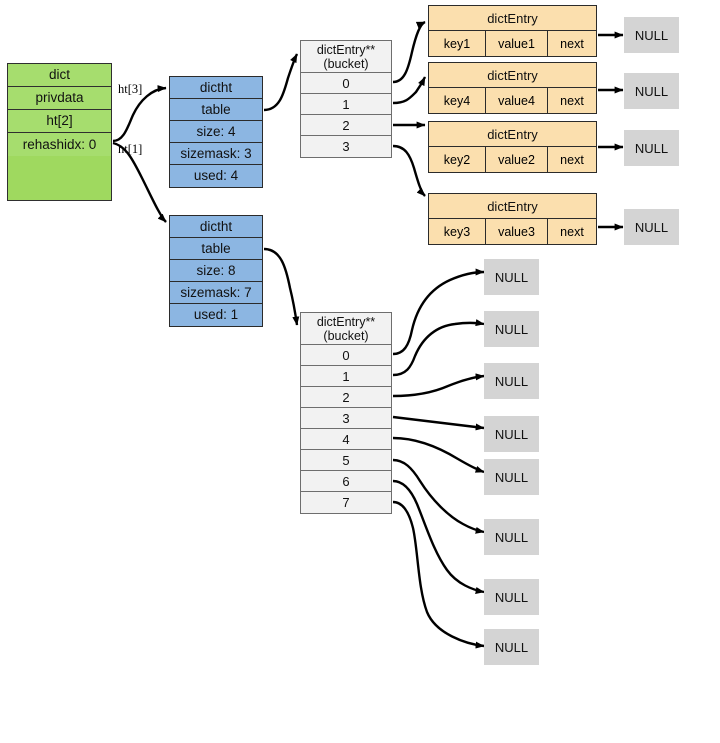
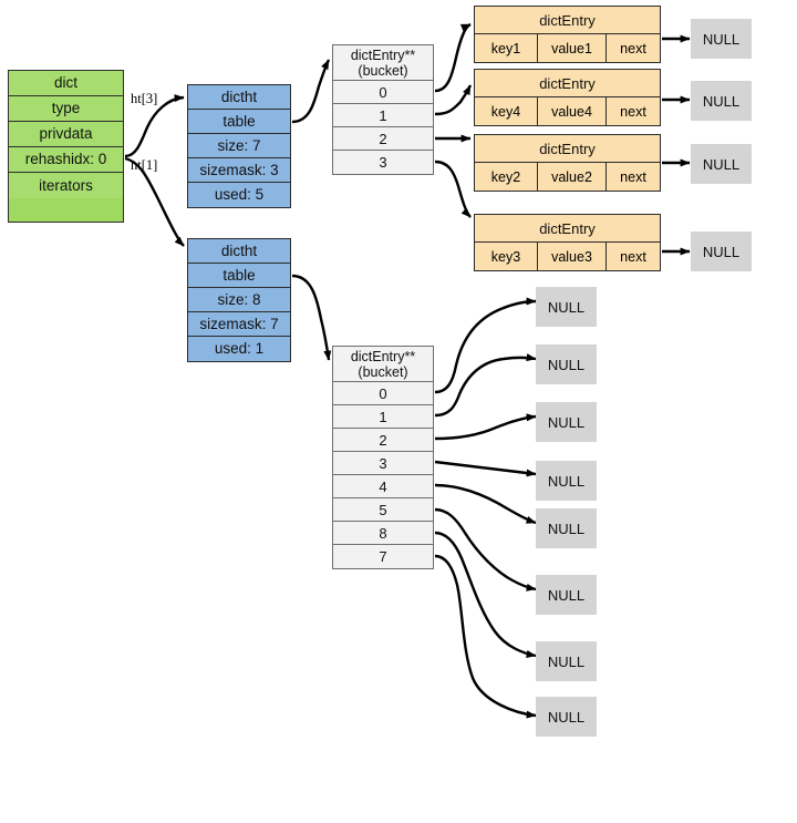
  dict
+ type
  privdata
- ht[2]
  rehashidx: 0
+ iterators
  ht[3]
  ht[1]
  dictht
  table
- size: 4
+ size: 7
  sizemask: 3
- used: 4
+ used: 5
  dictht
  table
  size: 8
  sizemask: 7
  used: 1
  dictEntry**
  (bucket)
  0
  1
  2
  3
  dictEntry**
  (bucket)
  0
  1
  2
  3
  4
  5
- 6
+ 8
  7
  dictEntry
  key1
  value1
  next
  dictEntry
  key4
  value4
  next
  dictEntry
  key2
  value2
  next
  dictEntry
  key3
  value3
  next
  NULL
  NULL
  NULL
  NULL
  NULL
  NULL
  NULL
  NULL
  NULL
  NULL
  NULL
  NULL
